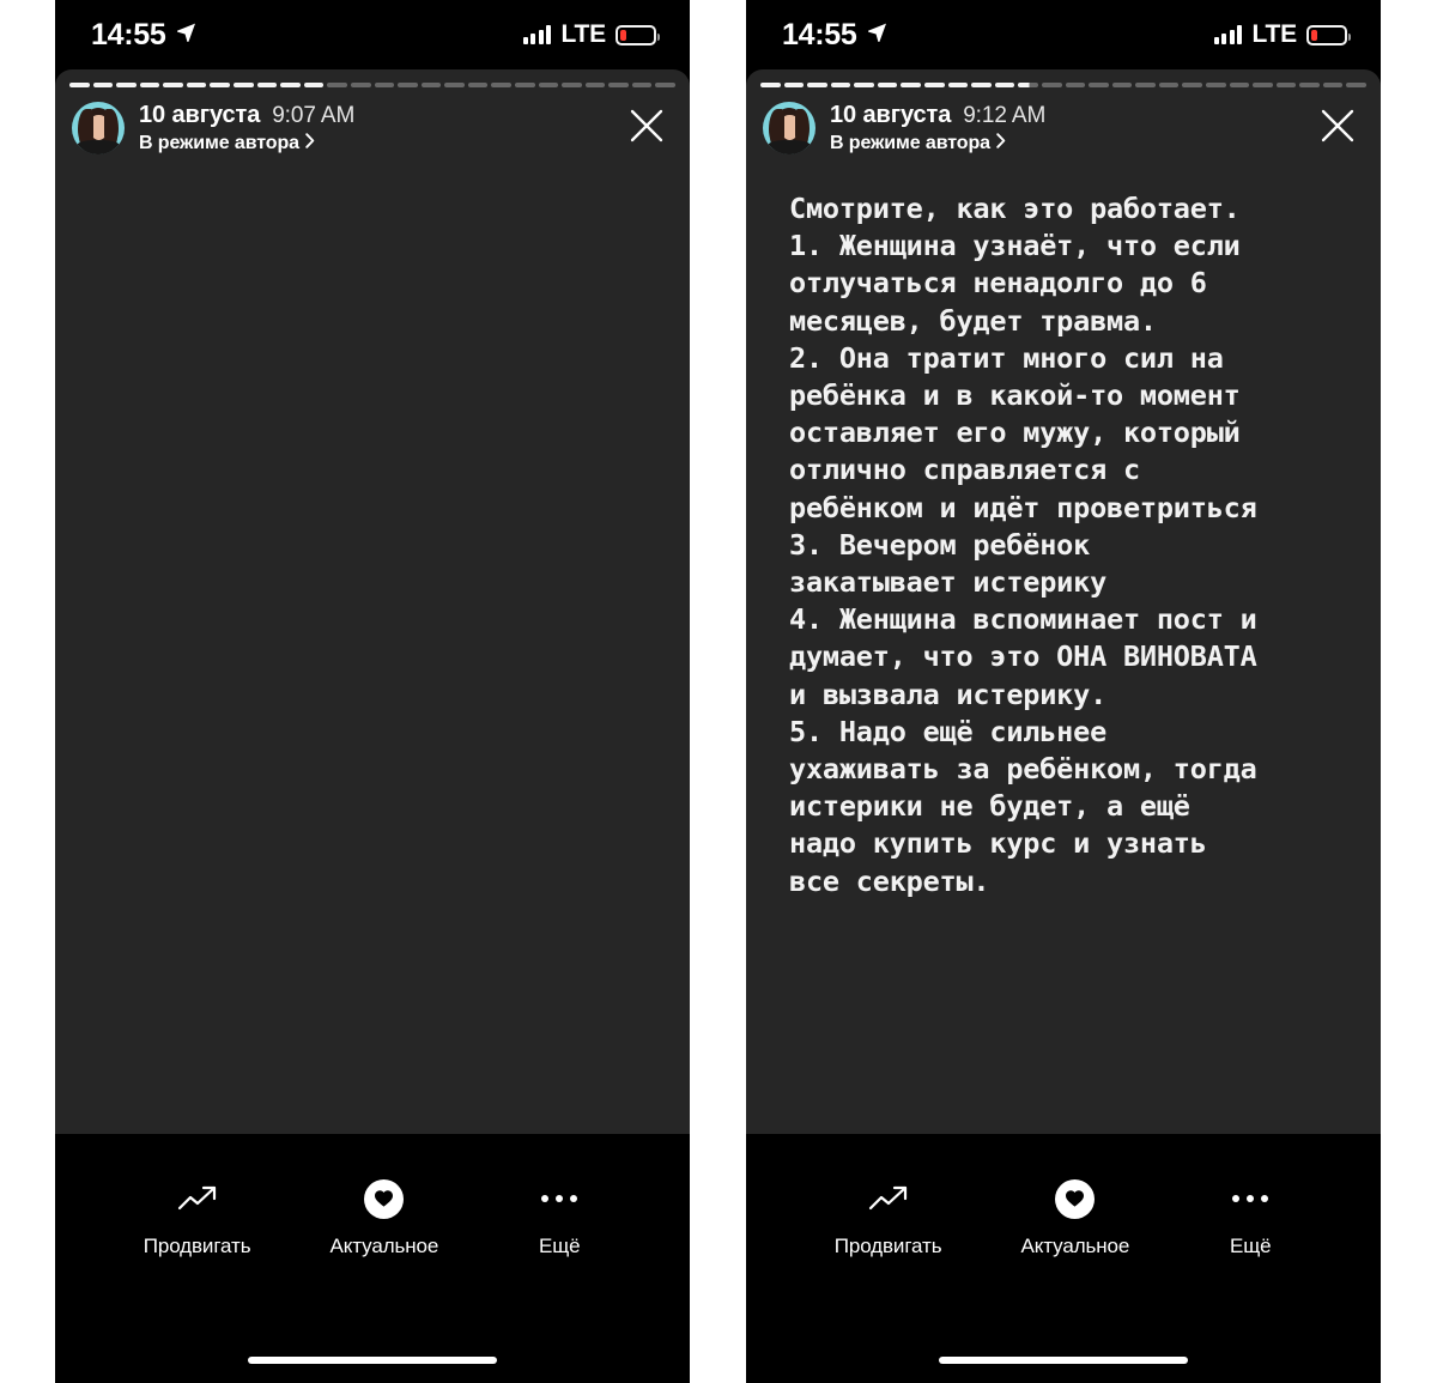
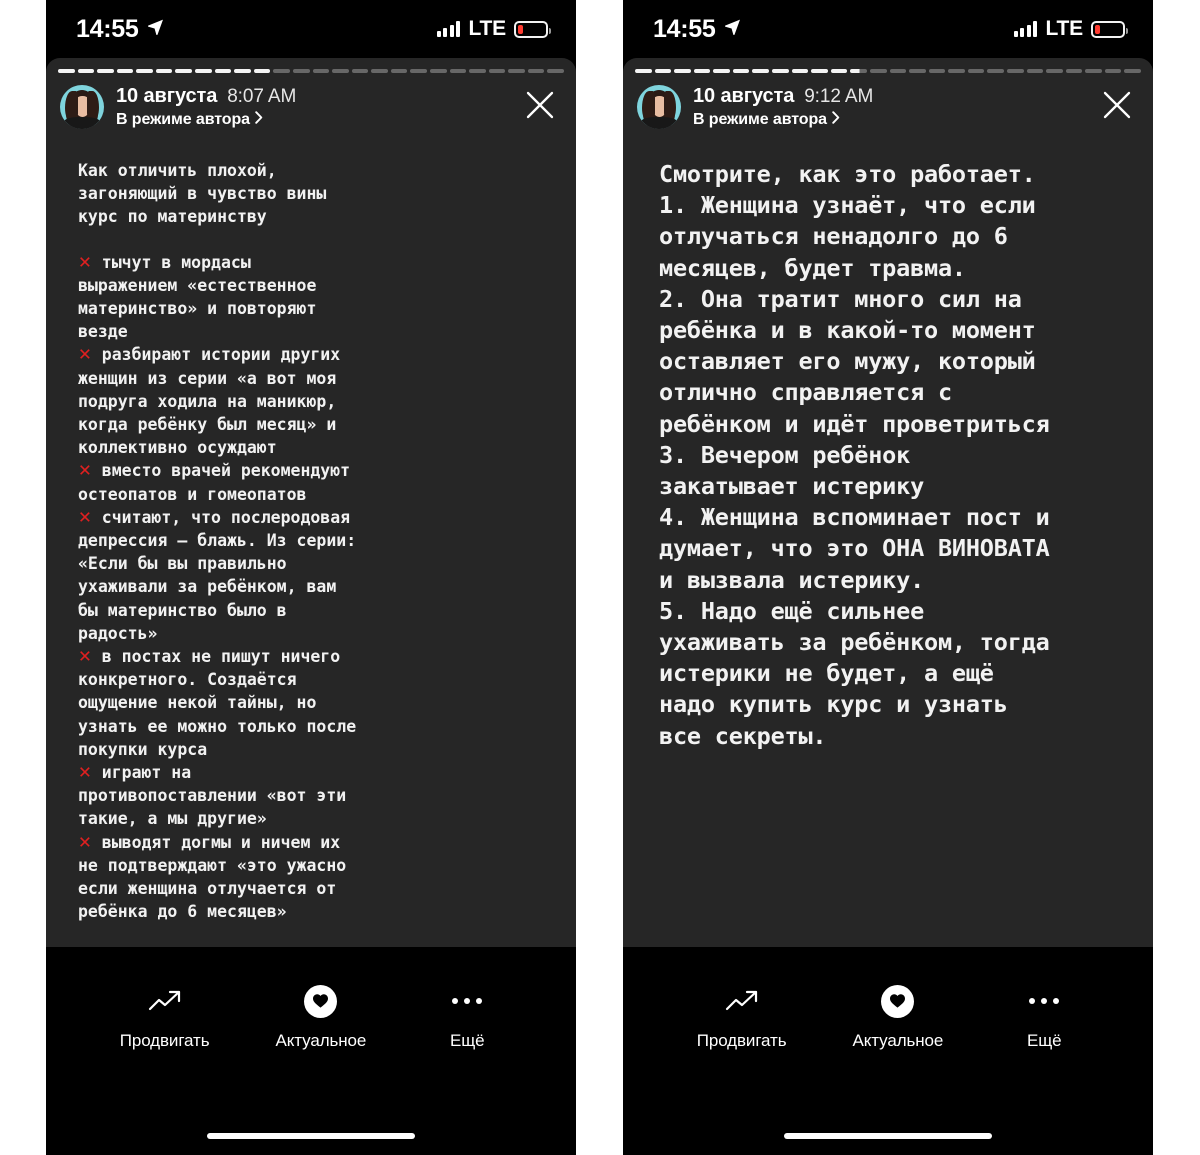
  14:55
  LTE
  10 августа
- 9:07 AM
+ 8:07 AM
  В режиме автора
+ Как отличить плохой,
+ загоняющий в чувство вины
+ курс по материнству
+ ✕ тычут в мордасы
+ выражением «естественное
+ материнство» и повторяют
+ везде
+ ✕ разбирают истории других
+ женщин из серии «а вот моя
+ подруга ходила на маникюр,
+ когда ребёнку был месяц» и
+ коллективно осуждают
+ ✕ вместо врачей рекомендуют
+ остеопатов и гомеопатов
+ ✕ считают, что послеродовая
+ депрессия — блажь. Из серии:
+ «Если бы вы правильно
+ ухаживали за ребёнком, вам
+ бы материнство было в
+ радость»
+ ✕ в постах не пишут ничего
+ конкретного. Создаётся
+ ощущение некой тайны, но
+ узнать ее можно только после
+ покупки курса
+ ✕ играют на
+ противопоставлении «вот эти
+ такие, а мы другие»
+ ✕ выводят догмы и ничем их
+ не подтверждают «это ужасно
+ если женщина отлучается от
+ ребёнка до 6 месяцев»
  Продвигать
  Актуальное
  Ещё
  14:55
  LTE
  10 августа
  9:12 AM
  В режиме автора
  Смотрите, как это работает.
  1. Женщина узнаёт, что если
  отлучаться ненадолго до 6
  месяцев, будет травма.
  2. Она тратит много сил на
  ребёнка и в какой-то момент
  оставляет его мужу, который
  отлично справляется с
  ребёнком и идёт проветриться
  3. Вечером ребёнок
  закатывает истерику
  4. Женщина вспоминает пост и
  думает, что это ОНА ВИНОВАТА
  и вызвала истерику.
  5. Надо ещё сильнее
  ухаживать за ребёнком, тогда
  истерики не будет, а ещё
  надо купить курс и узнать
  все секреты.
  Продвигать
  Актуальное
  Ещё
